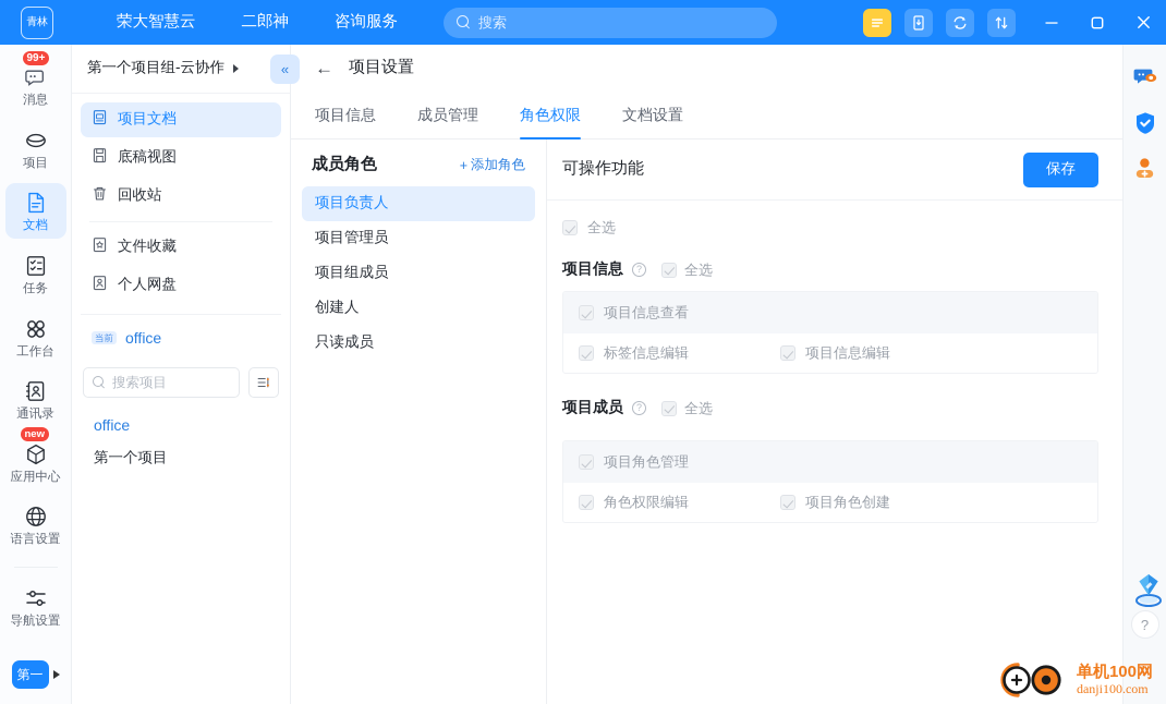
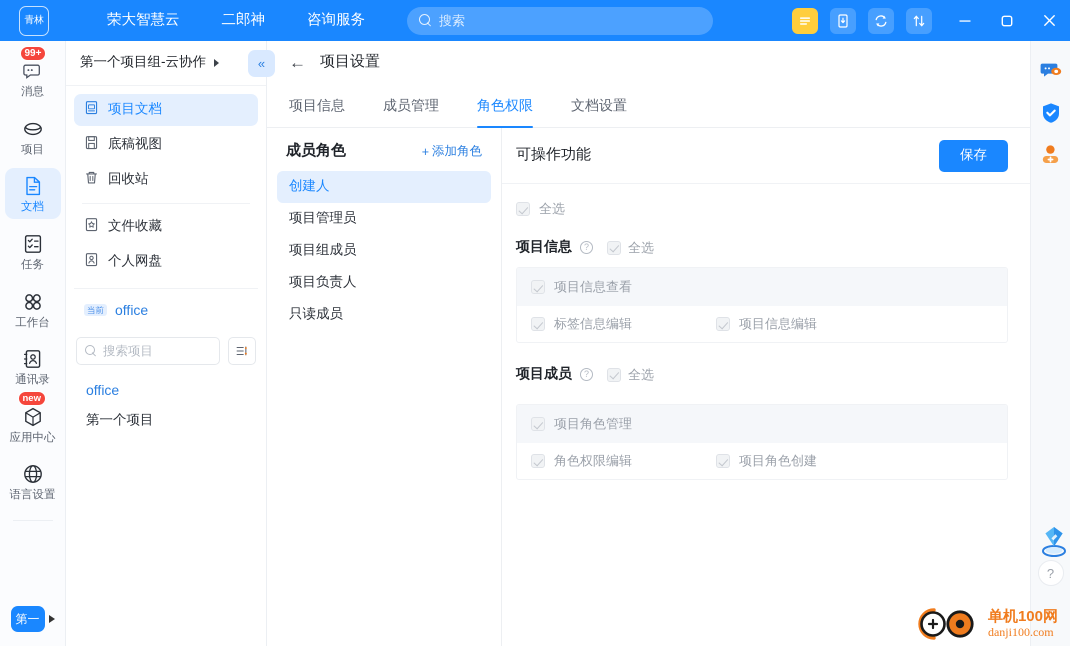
  青林
  荣大智慧云
  二郎神
  咨询服务
  搜索
  99+
  消息
  项目
  文档
  任务
  工作台
  通讯录
  new
  应用中心
  语言设置
- 导航设置
  第一
  第一个项目组-云协作
  «
  项目文档
  底稿视图
  回收站
  文件收藏
  个人网盘
  当前
  office
  搜索项目
  office
  第一个项目
  ←
  项目设置
  项目信息
  成员管理
  角色权限
  文档设置
  成员角色
  +
  添加角色
- 项目负责人
+ 创建人
  项目管理员
  项目组成员
- 创建人
+ 项目负责人
  只读成员
  可操作功能
  保存
  全选
  项目信息
  ?
  全选
  项目信息查看
  标签信息编辑
  项目信息编辑
  项目成员
  ?
  全选
  项目角色管理
  角色权限编辑
  项目角色创建
  ?
  单机100网
  danji100.com
